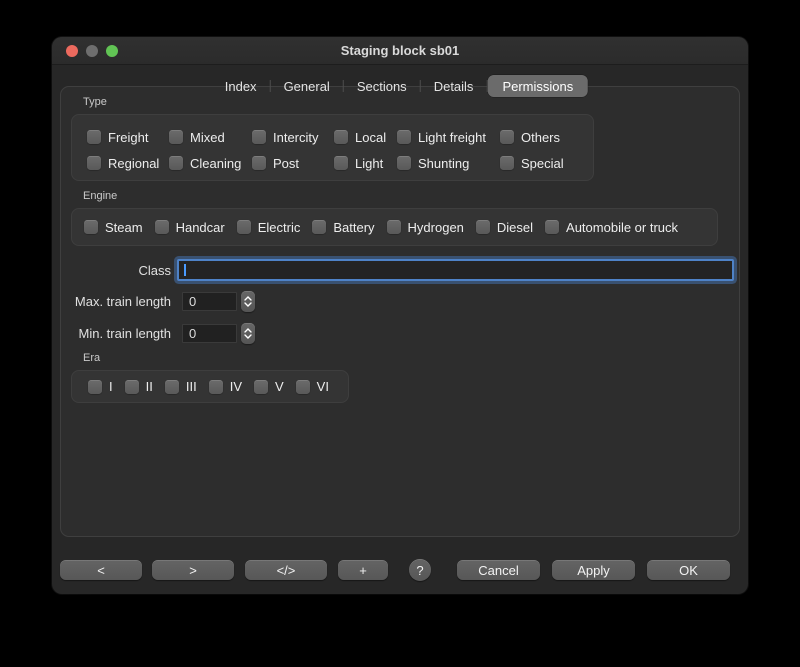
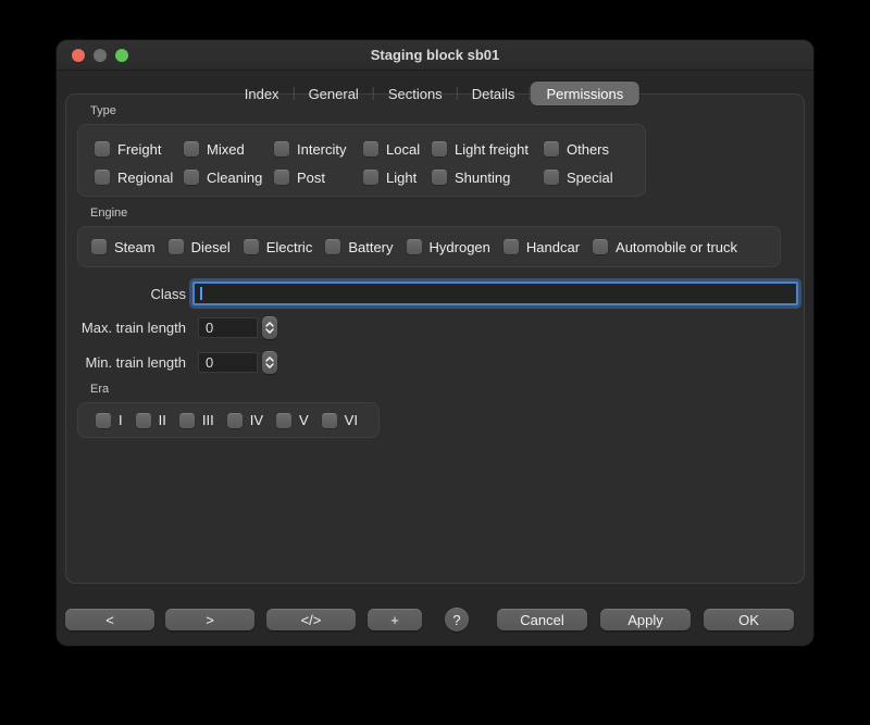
  Staging block sb01
  Index
  General
  Sections
  Details
  Permissions
  Type
  Freight
  Mixed
  Intercity
  Local
  Light freight
  Others
  Regional
  Cleaning
  Post
  Light
  Shunting
  Special
  Engine
  Steam
- Handcar
+ Diesel
  Electric
  Battery
  Hydrogen
- Diesel
+ Handcar
  Automobile or truck
  Class
  Max. train length
  0
  Min. train length
  0
  Era
  I
  II
  III
  IV
  V
  VI
  <
  >
  </>
  +
  ?
  Cancel
  Apply
  OK
